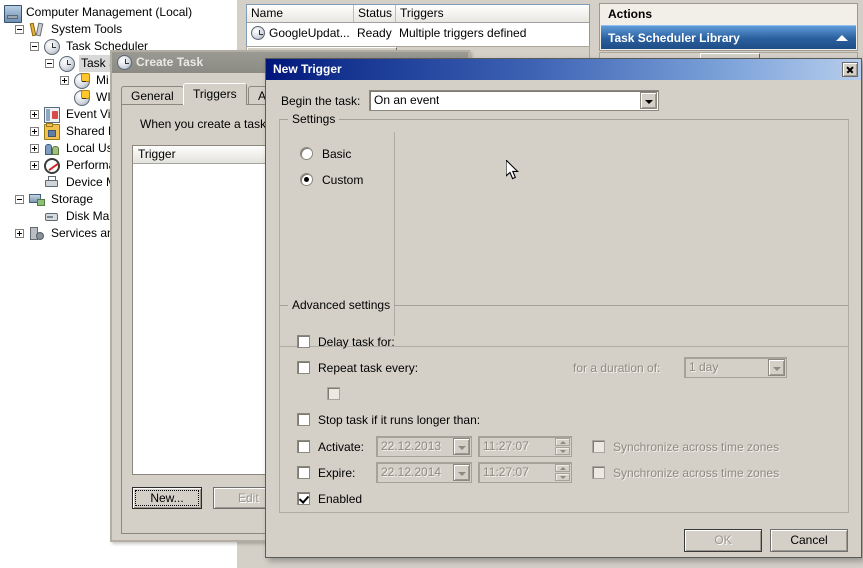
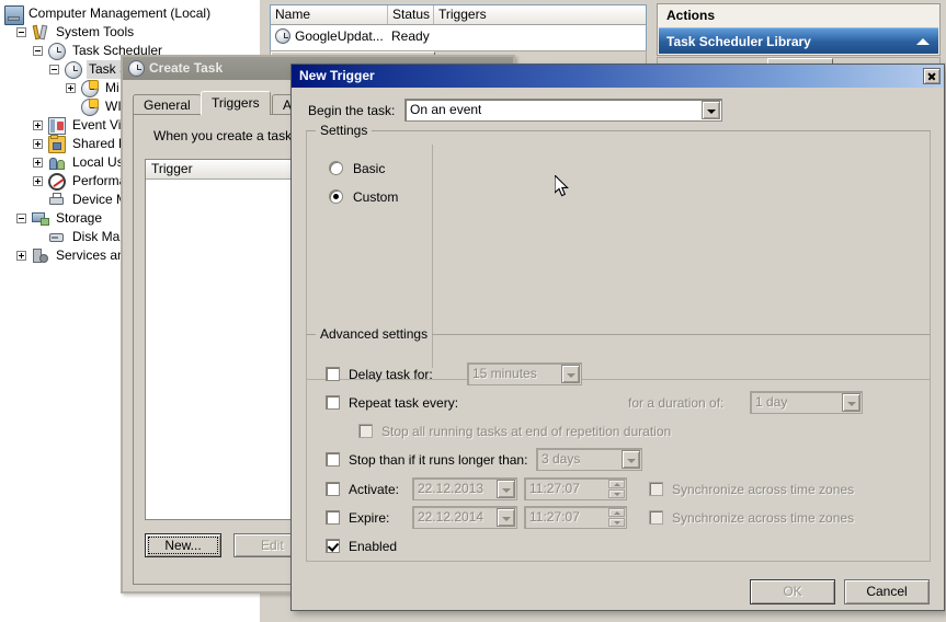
  Computer Management (Local)
  System Tools
  Task Scheduler
  Task
  Mi
  WI
  Shared
  Perform
  Device
  Storage
  Disk Ma
  Services a
  Name
  Status
  Triggers
  GoogleUpdat...
  Ready
- Multiple triggers defined
  Actions
  Task Scheduler Library
  Create Task
  General
  Triggers
  When you create a task
  Trigger
  New... Edit
  New Trigger
  Begin the task:
  On an event
  Settings
  Basic
  Custom
  Advanced settings
  Delay task for:
+ 15 minutes
  Repeat task every:
  for a duration of:
  1 day
+ Stop all running tasks at end of repetition duration
- Stop task if it runs longer than:
+ Stop than if it runs longer than:
+ 3 days
  Activate:
  22.12.2013
  11:27:07
  Synchronize across time zones
  Expire:
  22.12.2014
  11:27:07
  Synchronize across time zones
  Enabled
  OK
  Cancel
